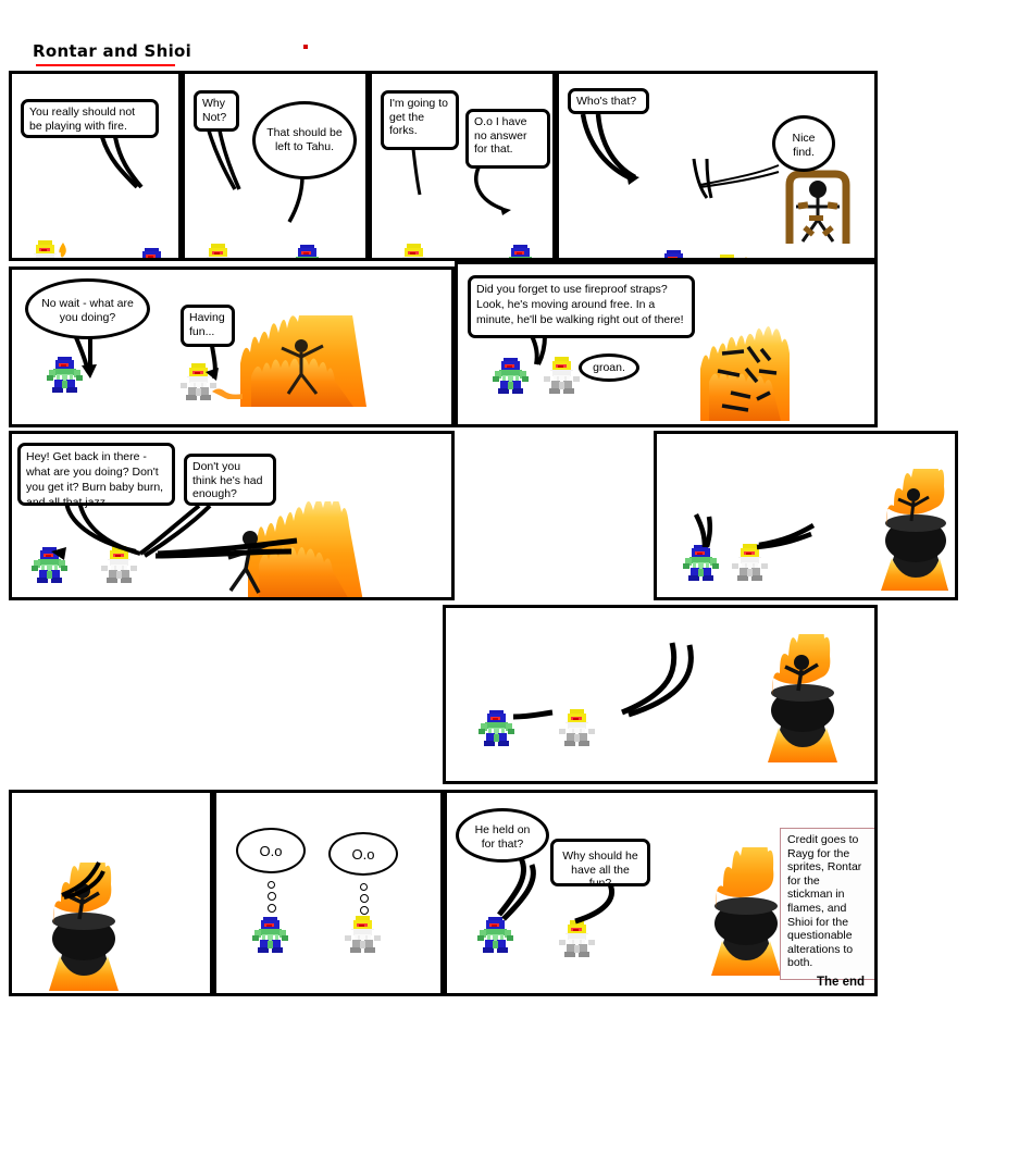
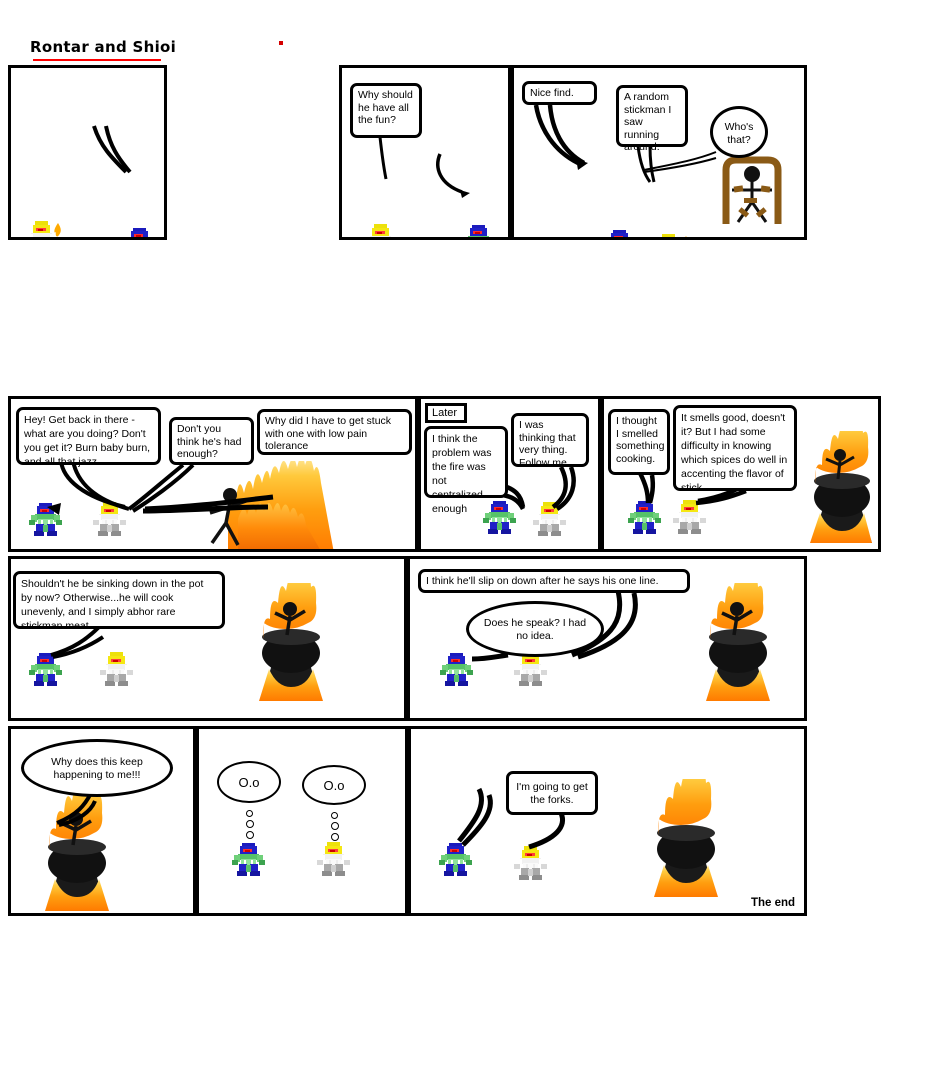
  Rontar and Shioi
- You really should not be playing with fire.
- Why Not?
- That should be left to Tahu.
- I'm going to get the forks.
+ Why should he have all the fun?
- O.o I have no answer for that.
- Who's that?
+ Nice find.
+ A random stickman I saw running around.
- Nice find.
+ Who's that?
- No wait - what are you doing?
- Having fun...
- Did you forget to use fireproof straps? Look, he's moving around free. In a minute, he'll be walking right out of there!
- groan.
  Hey! Get back in there - what are you doing? Don't you get it? Burn baby burn, and all that jazz.
  Don't you think he's had enough?
+ Why did I have to get stuck with one with low pain tolerance
+ Later
+ I think the problem was the fire was not centralized enough
+ I was thinking that very thing. Follow me...
+ I thought I smelled something cooking.
+ It smells good, doesn't it? But I had some difficulty in knowing which spices do well in accenting the flavor of stick.
+ Shouldn't he be sinking down in the pot by now? Otherwise...he will cook unevenly, and I simply abhor rare stickman meat.
+ I think he'll slip on down after he says his one line.
+ Does he speak? I had no idea.
+ Why does this keep happening to me!!!
  O.o
  O.o
- He held on for that?
- Why should he have all the fun?
+ I'm going to get the forks.
- Credit goes to Rayg for the sprites, Rontar for the stickman in flames, and Shioi for the questionable alterations to both.
  The end
